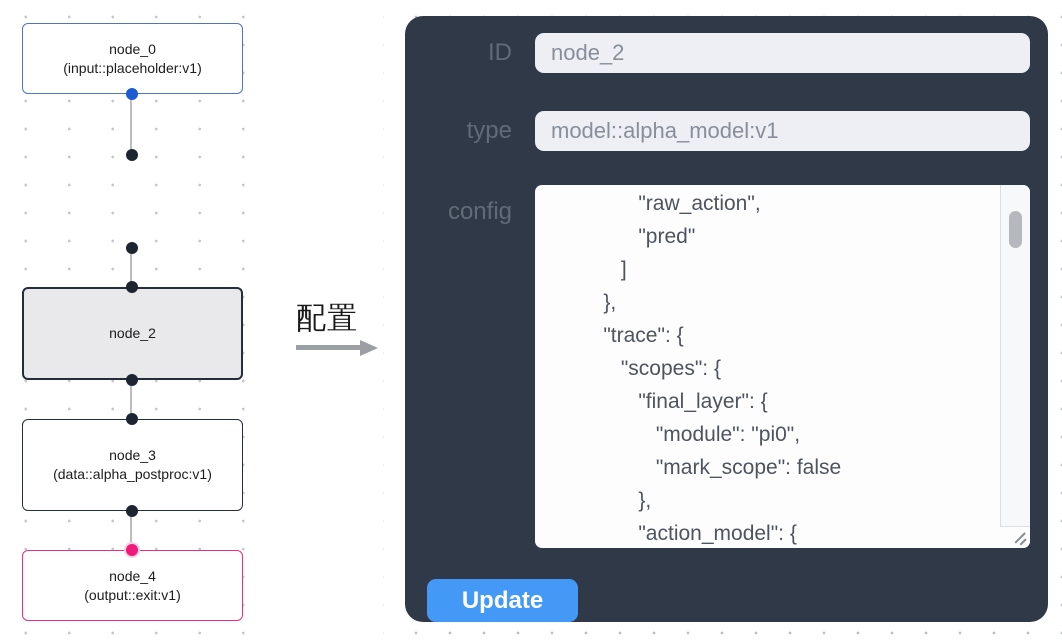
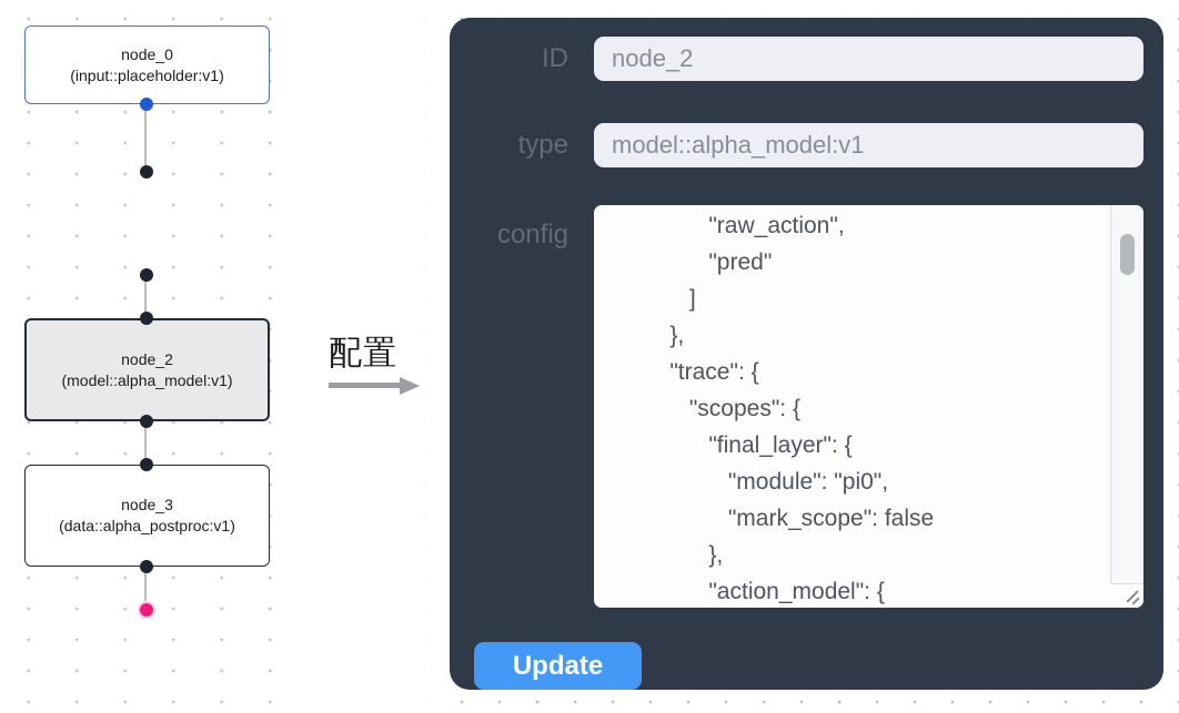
  node_0
  (input::placeholder:v1)
  node_2
+ (model::alpha_model:v1)
  node_3
  (data::alpha_postproc:v1)
- node_4
- (output::exit:v1)
  配置
  ID
  node_2
  type
  model::alpha_model:v1
  config
  "raw_action",
  "pred"
  ]
  },
  "trace": {
  "scopes": {
  "final_layer": {
  "module": "pi0",
  "mark_scope": false
  },
  "action_model": {
  Update
